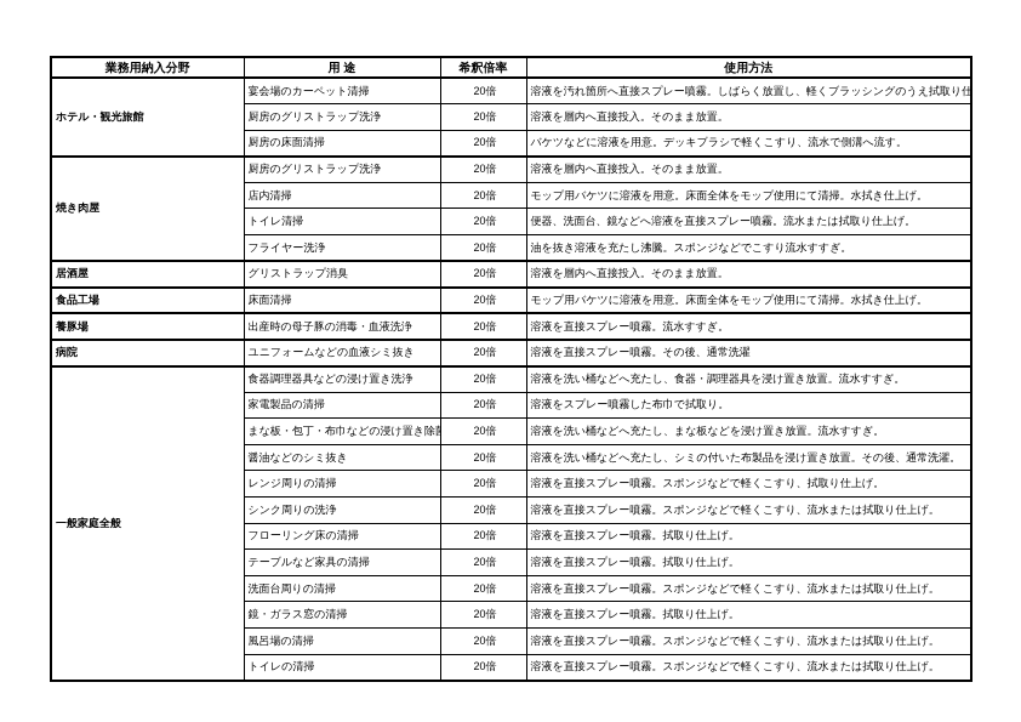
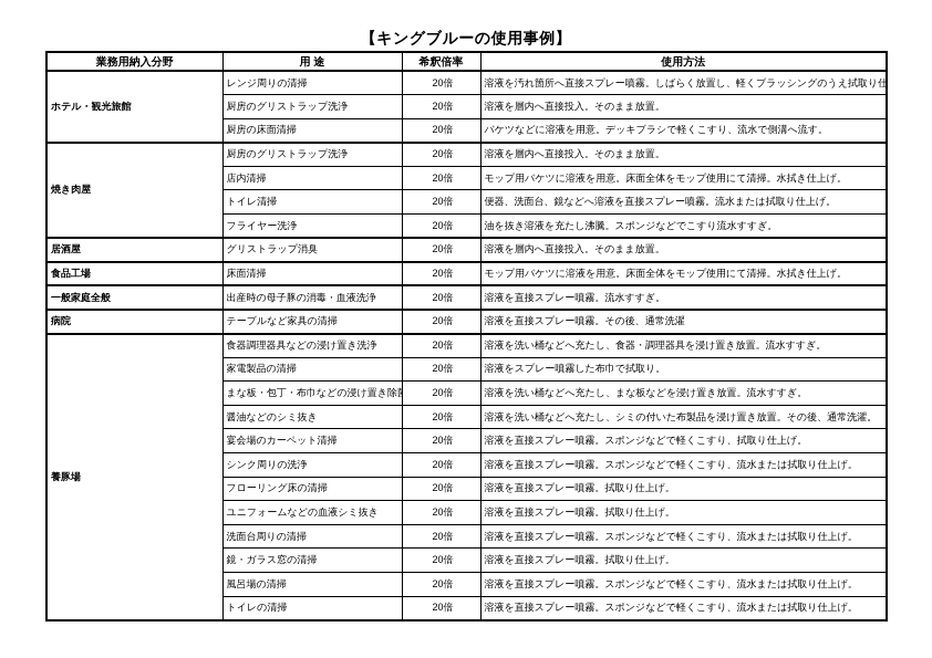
+ 【キングブルーの使用事例】
  業務用納入分野	用 途	希釈倍率	使用方法
- ホテル・観光旅館	宴会場のカーペット清掃	20倍	溶液を汚れ箇所へ直接スプレー噴霧。しばらく放置し、軽くブラッシングのうえ拭取り仕
+ ホテル・観光旅館	レンジ周りの清掃	20倍	溶液を汚れ箇所へ直接スプレー噴霧。しばらく放置し、軽くブラッシングのうえ拭取り仕
  厨房のグリストラップ洗浄	20倍	溶液を層内へ直接投入。そのまま放置。
  厨房の床面清掃	20倍	バケツなどに溶液を用意。デッキブラシで軽くこすり、流水で側溝へ流す。
  焼き肉屋	厨房のグリストラップ洗浄	20倍	溶液を層内へ直接投入。そのまま放置。
  店内清掃	20倍	モップ用バケツに溶液を用意。床面全体をモップ使用にて清掃。水拭き仕上げ。
  トイレ清掃	20倍	便器、洗面台、鏡などへ溶液を直接スプレー噴霧。流水または拭取り仕上げ。
  フライヤー洗浄	20倍	油を抜き溶液を充たし沸騰。スポンジなどでこすり流水すすぎ。
  居酒屋	グリストラップ消臭	20倍	溶液を層内へ直接投入。そのまま放置。
  食品工場	床面清掃	20倍	モップ用バケツに溶液を用意。床面全体をモップ使用にて清掃。水拭き仕上げ。
- 養豚場	出産時の母子豚の消毒・血液洗浄	20倍	溶液を直接スプレー噴霧。流水すすぎ。
+ 一般家庭全般	出産時の母子豚の消毒・血液洗浄	20倍	溶液を直接スプレー噴霧。流水すすぎ。
- 病院	ユニフォームなどの血液シミ抜き	20倍	溶液を直接スプレー噴霧。その後、通常洗濯
+ 病院	テーブルなど家具の清掃	20倍	溶液を直接スプレー噴霧。その後、通常洗濯
- 一般家庭全般	食器調理器具などの浸け置き洗浄	20倍	溶液を洗い桶などへ充たし、食器・調理器具を浸け置き放置。流水すすぎ。
+ 養豚場	食器調理器具などの浸け置き洗浄	20倍	溶液を洗い桶などへ充たし、食器・調理器具を浸け置き放置。流水すすぎ。
  家電製品の清掃	20倍	溶液をスプレー噴霧した布巾で拭取り。
  まな板・包丁・布巾などの浸け置き除	20倍	溶液を洗い桶などへ充たし、まな板などを浸け置き放置。流水すすぎ。
  醤油などのシミ抜き	20倍	溶液を洗い桶などへ充たし、シミの付いた布製品を浸け置き放置。その後、通常洗濯。
- レンジ周りの清掃	20倍	溶液を直接スプレー噴霧。スポンジなどで軽くこすり、拭取り仕上げ。
+ 宴会場のカーペット清掃	20倍	溶液を直接スプレー噴霧。スポンジなどで軽くこすり、拭取り仕上げ。
  シンク周りの洗浄	20倍	溶液を直接スプレー噴霧。スポンジなどで軽くこすり、流水または拭取り仕上げ。
  フローリング床の清掃	20倍	溶液を直接スプレー噴霧。拭取り仕上げ。
- テーブルなど家具の清掃	20倍	溶液を直接スプレー噴霧。拭取り仕上げ。
+ ユニフォームなどの血液シミ抜き	20倍	溶液を直接スプレー噴霧。拭取り仕上げ。
  洗面台周りの清掃	20倍	溶液を直接スプレー噴霧。スポンジなどで軽くこすり、流水または拭取り仕上げ。
  鏡・ガラス窓の清掃	20倍	溶液を直接スプレー噴霧。拭取り仕上げ。
  風呂場の清掃	20倍	溶液を直接スプレー噴霧。スポンジなどで軽くこすり、流水または拭取り仕上げ。
  トイレの清掃	20倍	溶液を直接スプレー噴霧。スポンジなどで軽くこすり、流水または拭取り仕上げ。
